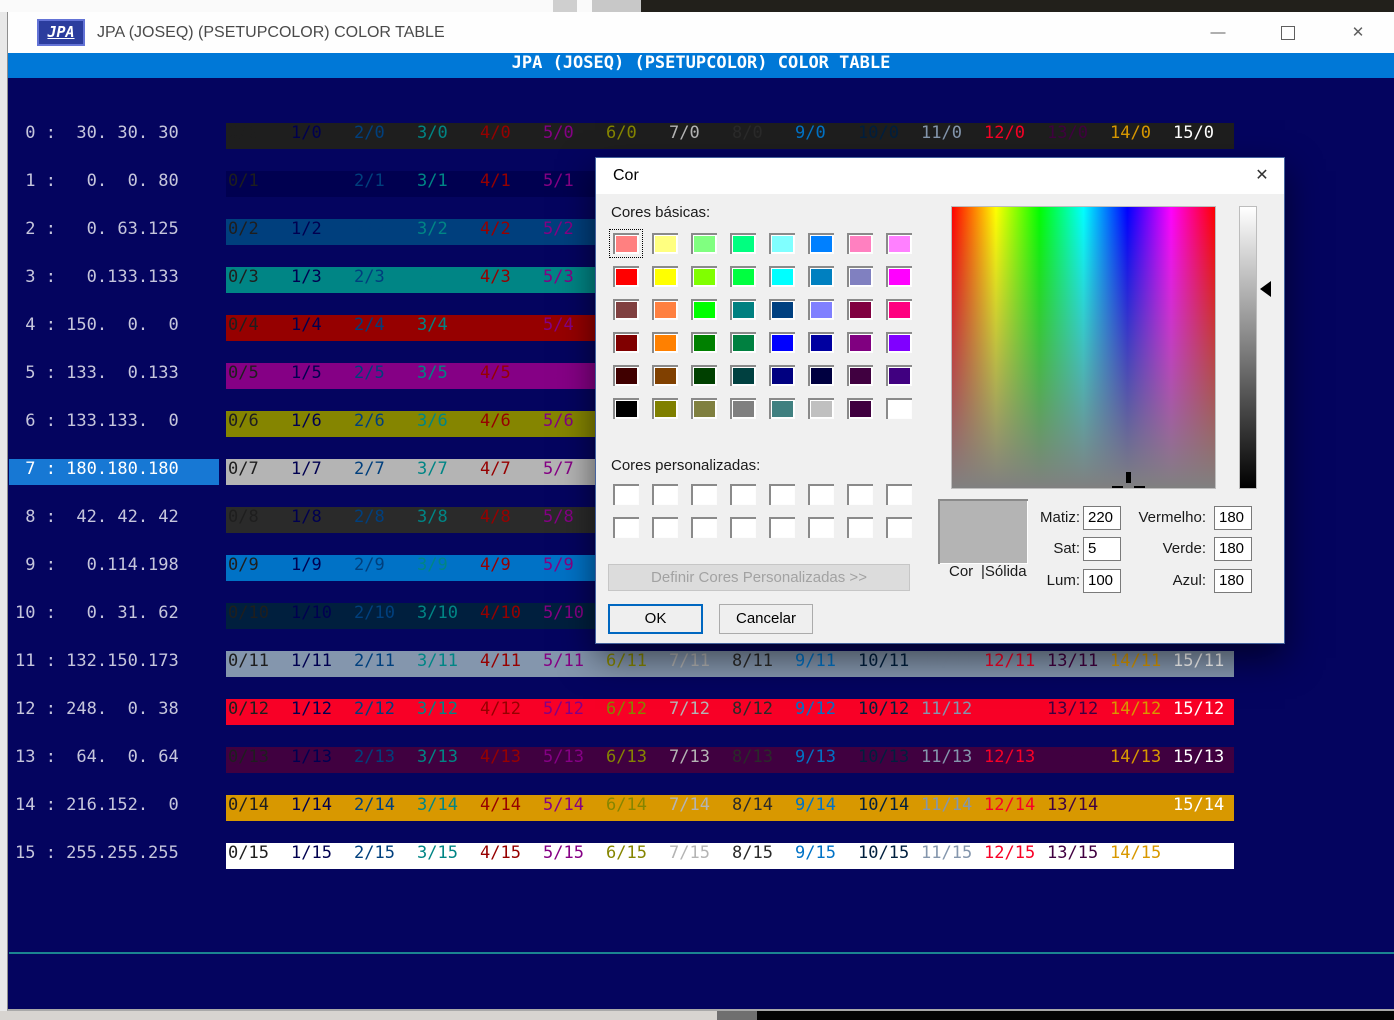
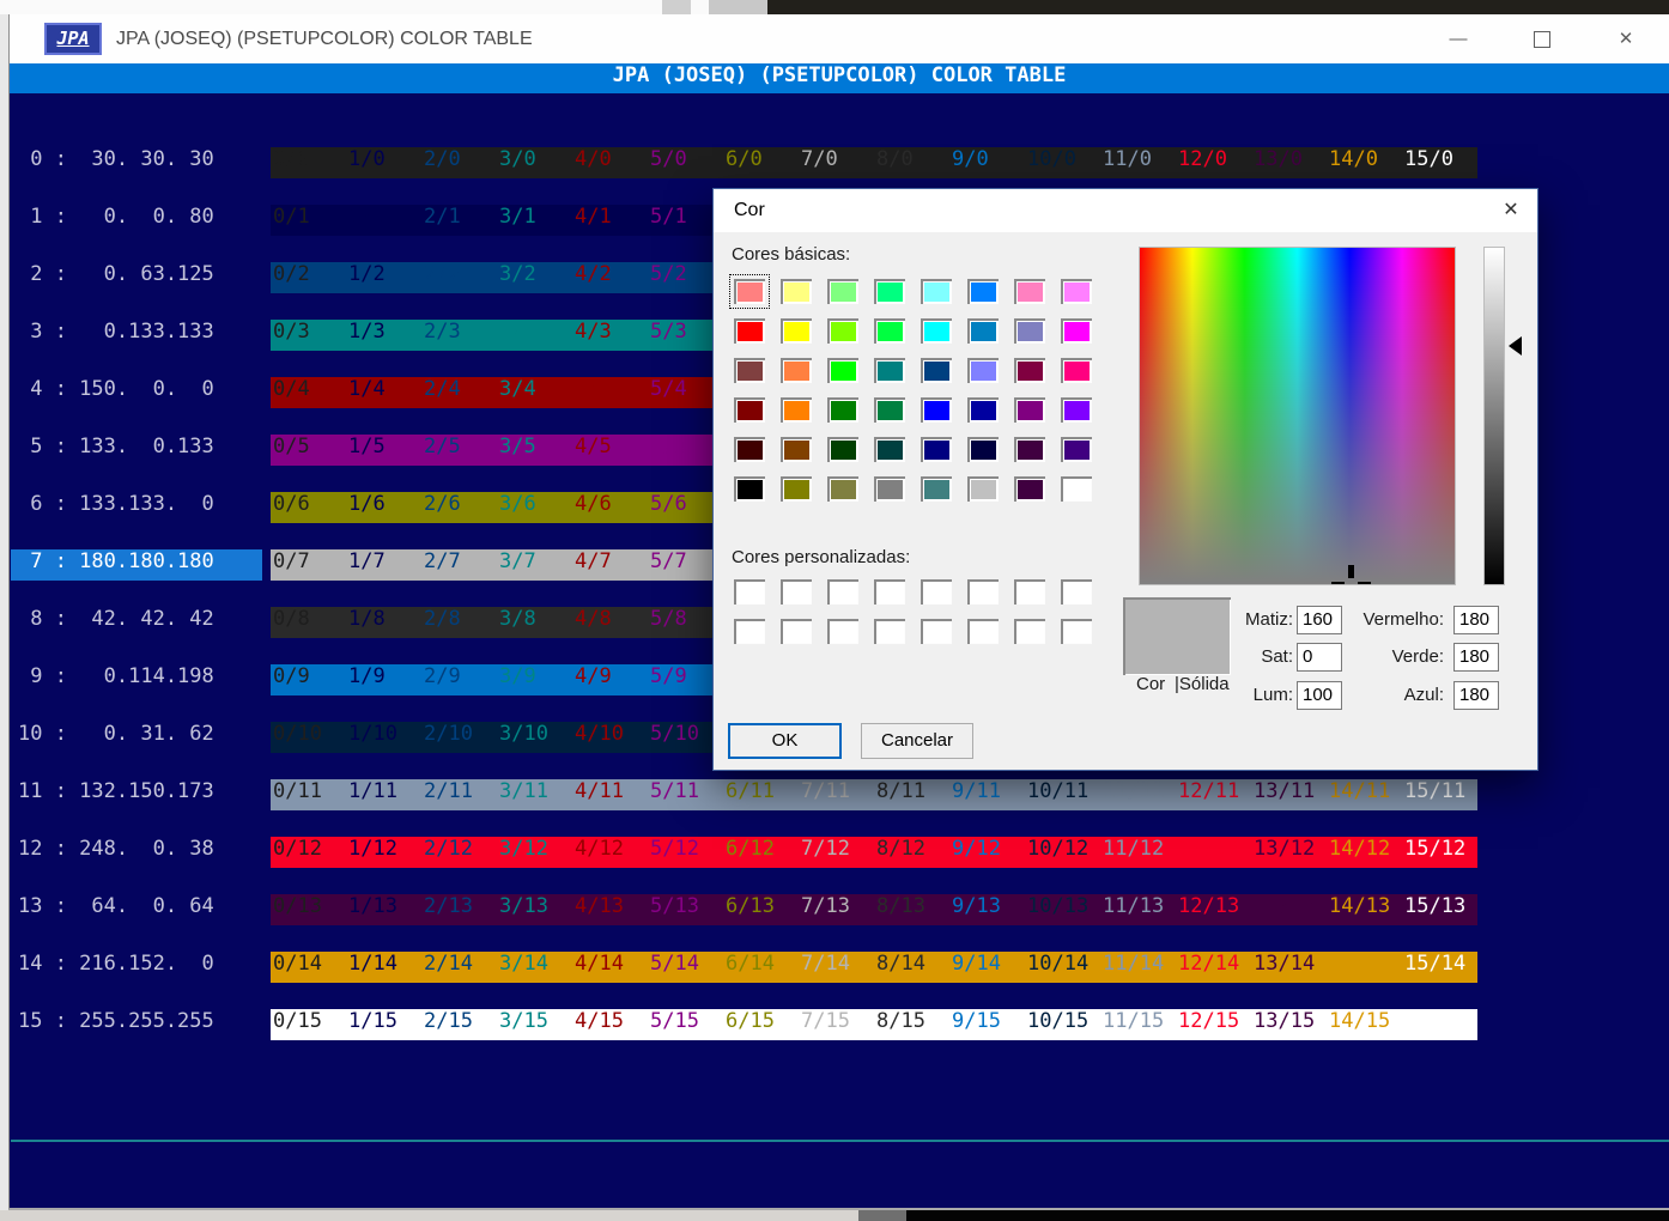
  JPA
  JPA (JOSEQ) (PSETUPCOLOR) COLOR TABLE
  —
  ✕
  JPA (JOSEQ) (PSETUPCOLOR) COLOR TABLE
  0 : 30. 30. 30
  1/0
  2/0
  3/0
  4/0
  5/0
  6/0
  7/0
  9/0
  10/0
  11/0
  12/0
  13/0
  14/0
  15/0
  1 : 0. 0. 80
  0/1
  2/1
  3/1
  4/1
  5/1
  2 : 0. 63.125
  0/2
  1/2
  3/2
  4/2
  5/2
  3 : 0.133.133
  0/3
  1/3
  2/3
  4/3
  5/3
  4 : 150. 0. 0
  0/4
  1/4
  2/4
  3/4
  5/4
  5 : 133. 0.133
  0/5
  1/5
  2/5
  3/5
  4/5
  6 : 133.133. 0
  0/6
  1/6
  2/6
  3/6
  4/6
  5/6
  7 : 180.180.180
  0/7
  1/7
  2/7
  3/7
  4/7
  5/7
  8 : 42. 42. 42
  1/8
  2/8
  3/8
  4/8
  5/8
  9 : 0.114.198
  0/9
  1/9
  2/9
  3/9
  4/9
  5/9
  10 : 0. 31. 62
  0/10
  1/10
  2/10
  3/10
  4/10
  5/10
  11 : 132.150.173
  0/11
  1/11
  2/11
  3/11
  4/11
  5/11
  6/11
  7/11
  8/11
  9/11
  10/11
  11/11
  12/11
  13/11
  14/11
  15/11
  12 : 248. 0. 38
  0/12
  1/12
  2/12
  3/12
  4/12
  5/12
  6/12
  7/12
  8/12
  9/12
  10/12
  11/12
  13/12
  14/12
  15/12
  13 : 64. 0. 64
  0/13
  1/13
  2/13
  3/13
  4/13
  5/13
  6/13
  7/13
  8/13
  9/13
  10/13
  11/13
  12/13
  14/13
  15/13
  14 : 216.152. 0
  0/14
  1/14
  2/14
  3/14
  4/14
  5/14
  6/14
  7/14
  8/14
  9/14
  10/14
  11/14
  12/14
  13/14
  15/14
  15 : 255.255.255
  0/15
  1/15
  2/15
  3/15
  4/15
  5/15
  6/15
  7/15
  8/15
  9/15
  10/15
  11/15
  12/15
  13/15
  14/15
  Cor
  ✕
  Cores básicas:
  Cores personalizadas:
- Definir Cores Personalizadas >>
  OK
  Cancelar
  Cor
  |Sólida
  Matiz:
- 220
+ 160
  Sat:
- 5
+ 0
  Lum:
  100
  Vermelho:
  180
  Verde:
  180
  Azul:
  180
